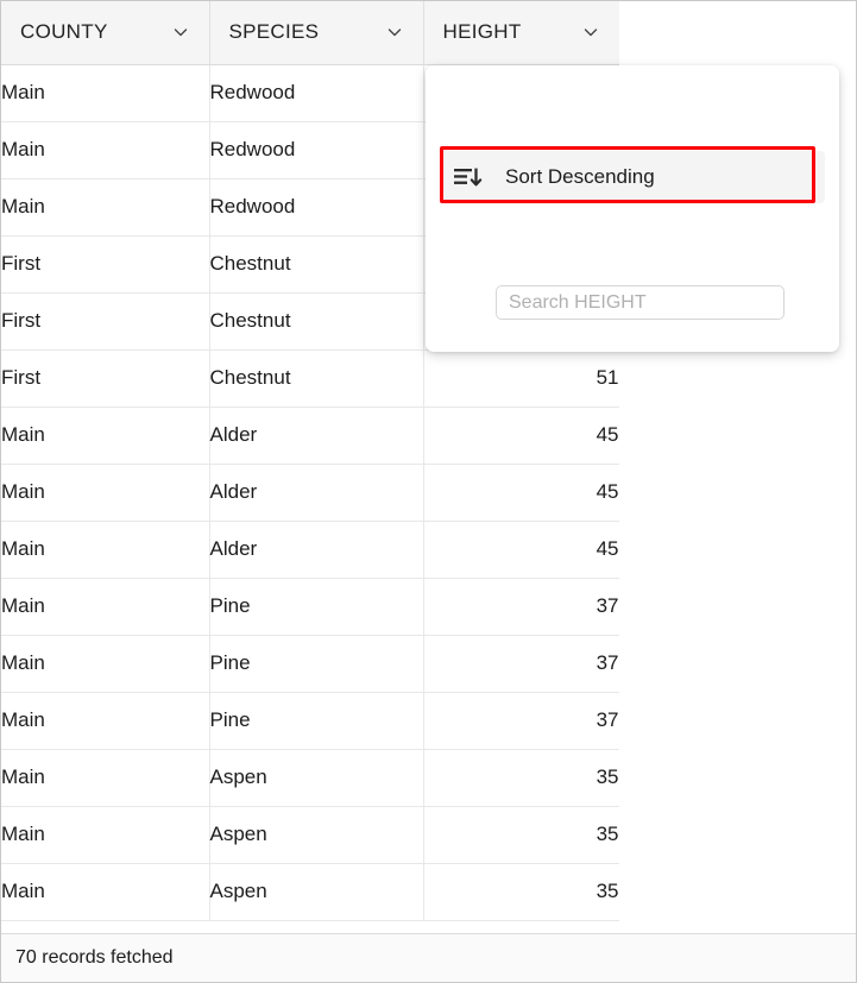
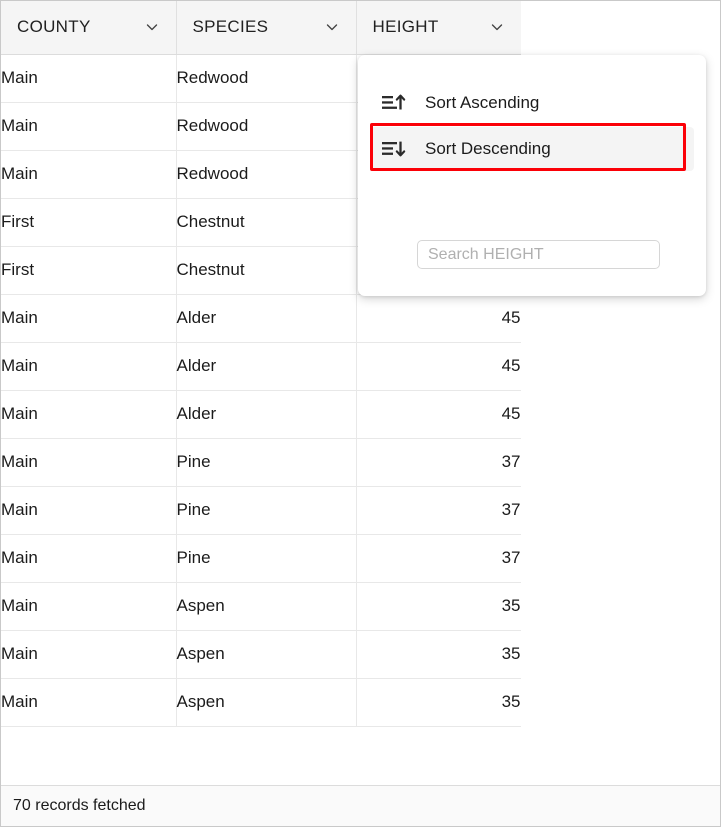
  COUNTY	SPECIES	HEIGHT
  Main	Redwood
  Main	Redwood
  Main	Redwood
  First	Chestnut
  First	Chestnut
- First	Chestnut	51
  Main	Alder	45
  Main	Alder	45
  Main	Alder	45
  Main	Pine	37
  Main	Pine	37
  Main	Pine	37
  Main	Aspen	35
  Main	Aspen	35
  Main	Aspen	35
  70 records fetched
+ Sort Ascending
  Sort Descending
  Search HEIGHT
